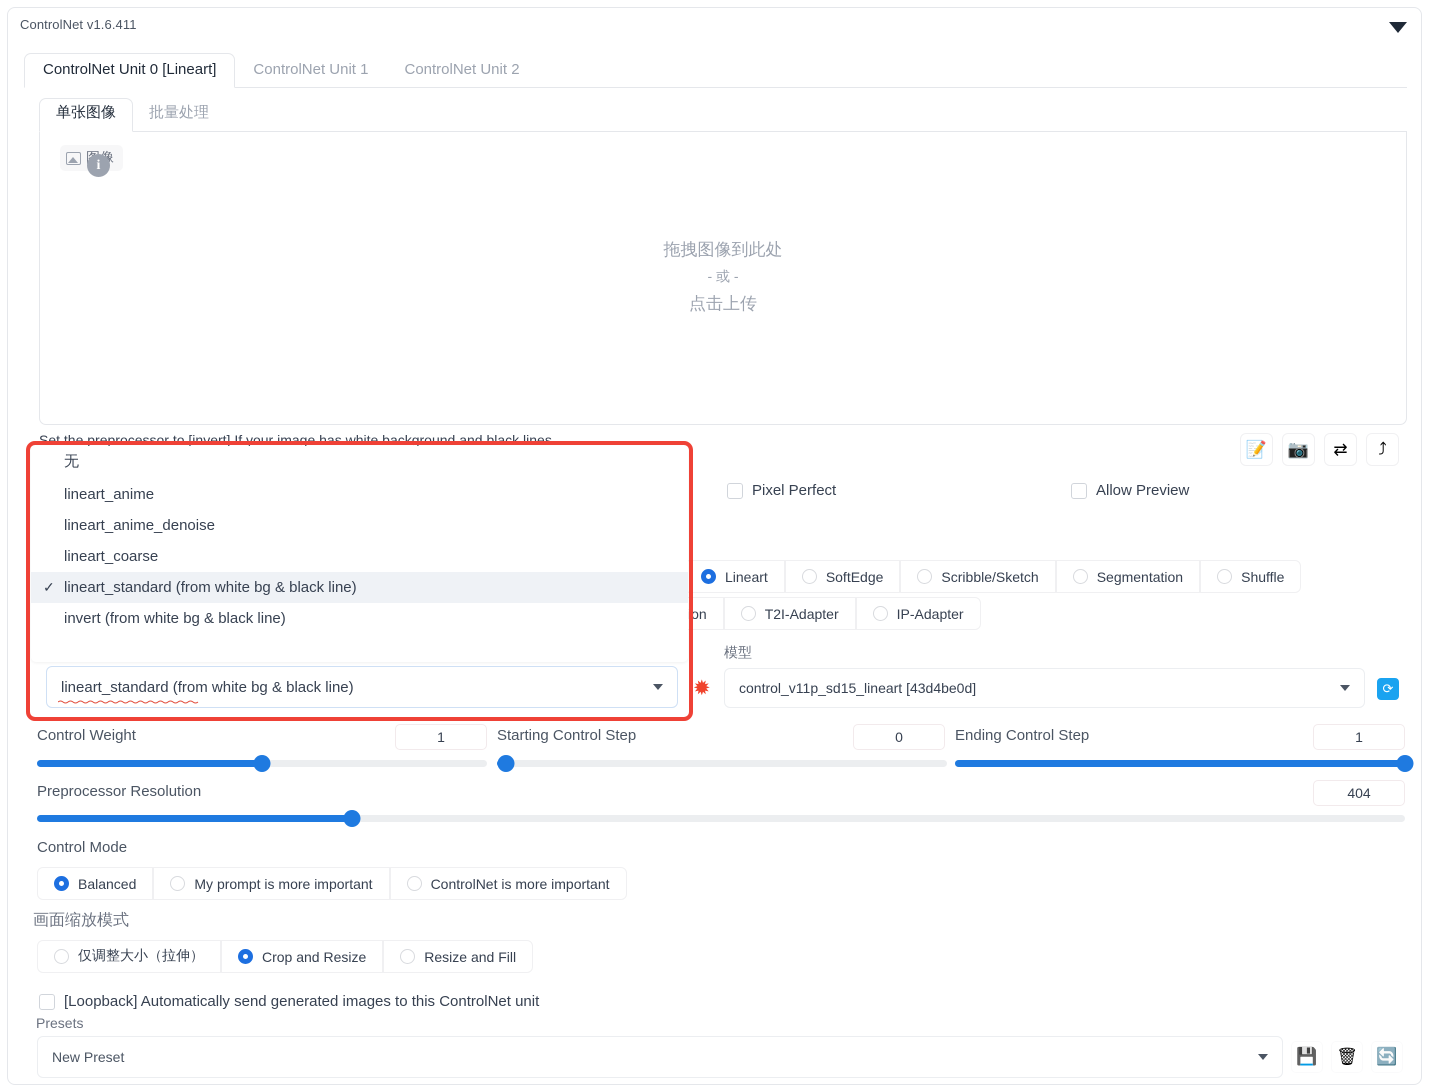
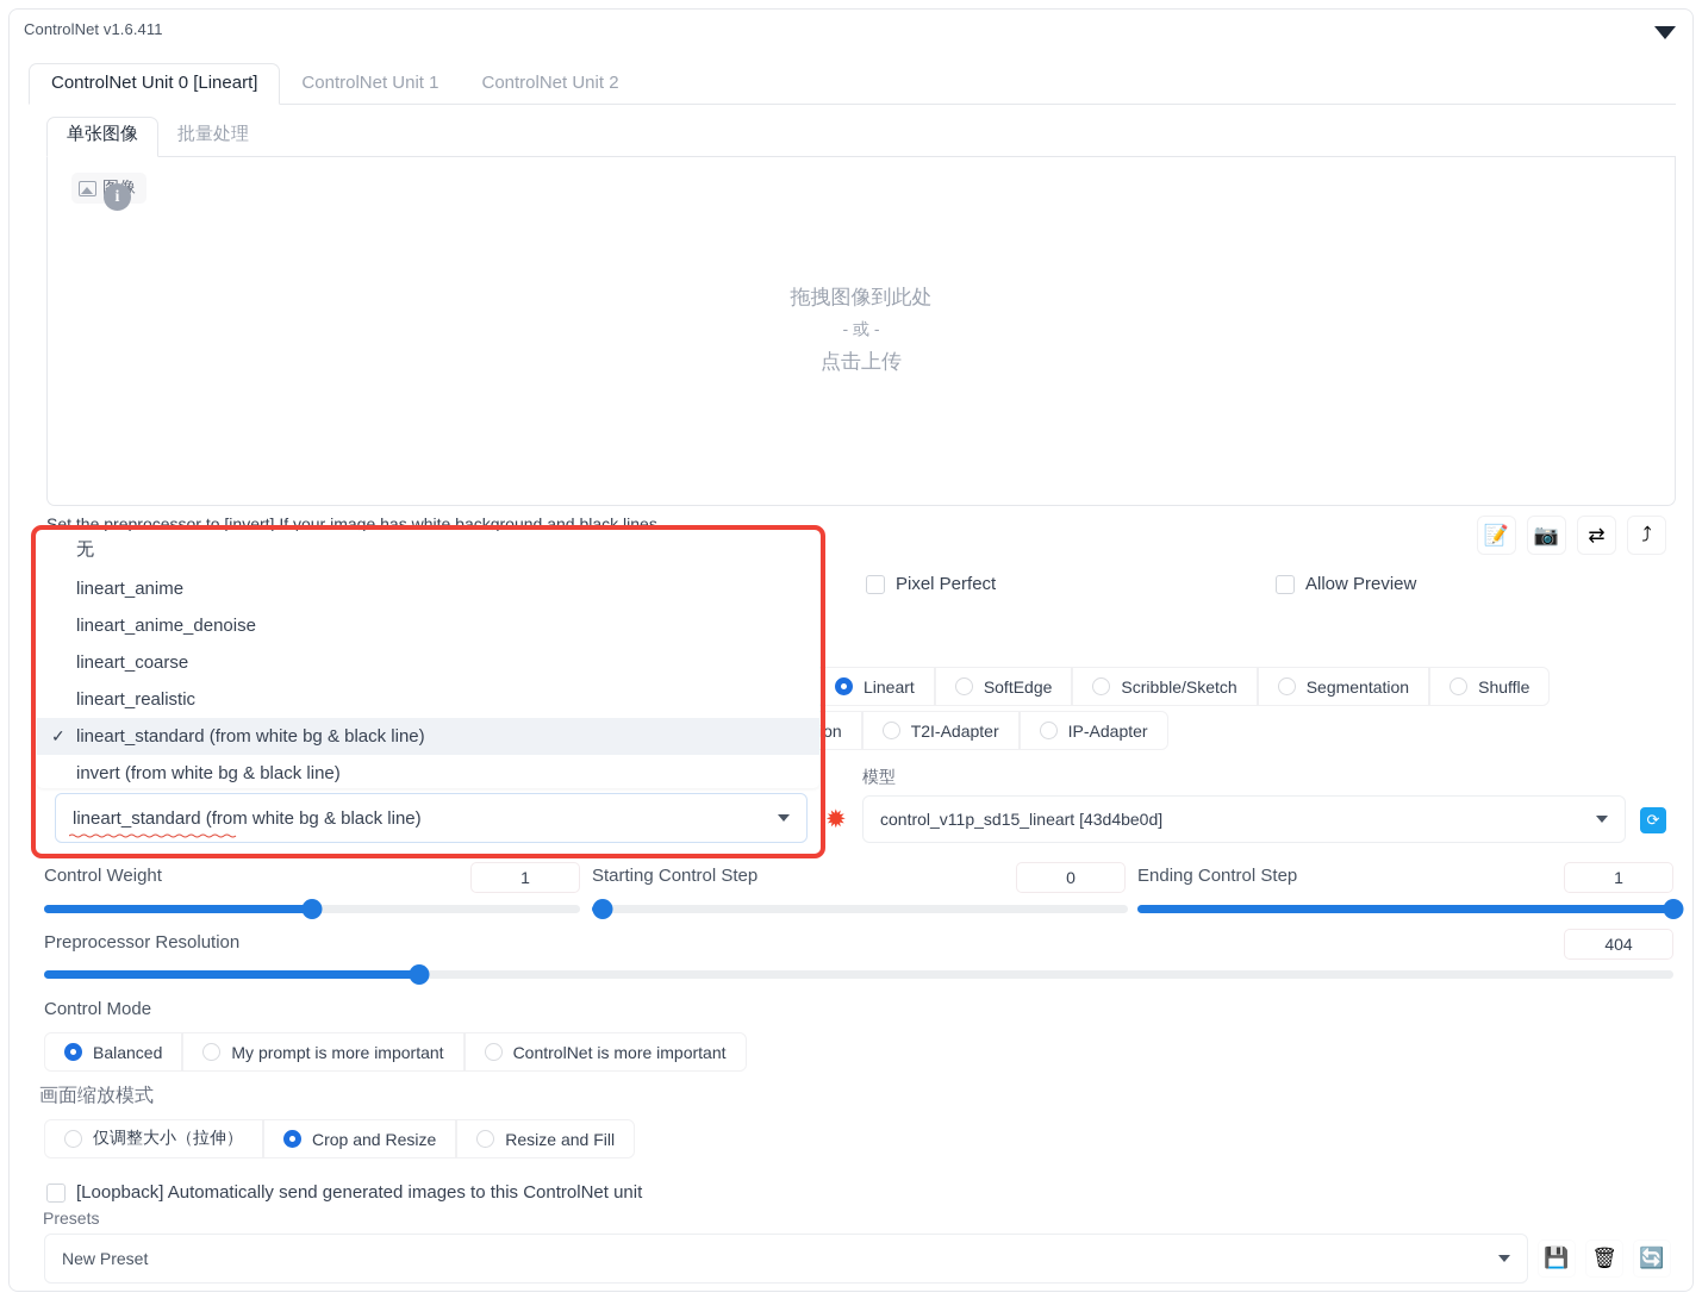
  ControlNet v1.6.411
  ControlNet Unit 0 [Lineart]
  ControlNet Unit 1
  ControlNet Unit 2
  单张图像
  批量处理
  i
  拖拽图像到此处
  - 或 -
  点击上传
  Set the preprocessor to [invert] If your image has white background and black lines.
  📝
  📷
  ⇄
  ⤴
  Pixel Perfect
  Allow Preview
  Lineart
  SoftEdge
  Scribble/Sketch
  Segmentation
  Shuffle
  T2I-Adapter
  IP-Adapter
  模型
  control_v11p_sd15_lineart [43d4be0d]
  ⟳
  ✹
  Control Weight
  1
  Starting Control Step
  0
  Ending Control Step
  1
  Preprocessor Resolution
  404
  Control Mode
  Balanced
  My prompt is more important
  ControlNet is more important
  画面缩放模式
  仅调整大小（拉伸）
  Crop and Resize
  Resize and Fill
  [Loopback] Automatically send generated images to this ControlNet unit
  Presets
  New Preset
  💾
  🗑
  🔄
  无
  lineart_anime
  lineart_anime_denoise
  lineart_coarse
+ lineart_realistic
  ✓
  lineart_standard (from white bg & black line)
  invert (from white bg & black line)
  lineart_standard (from white bg & black line)
